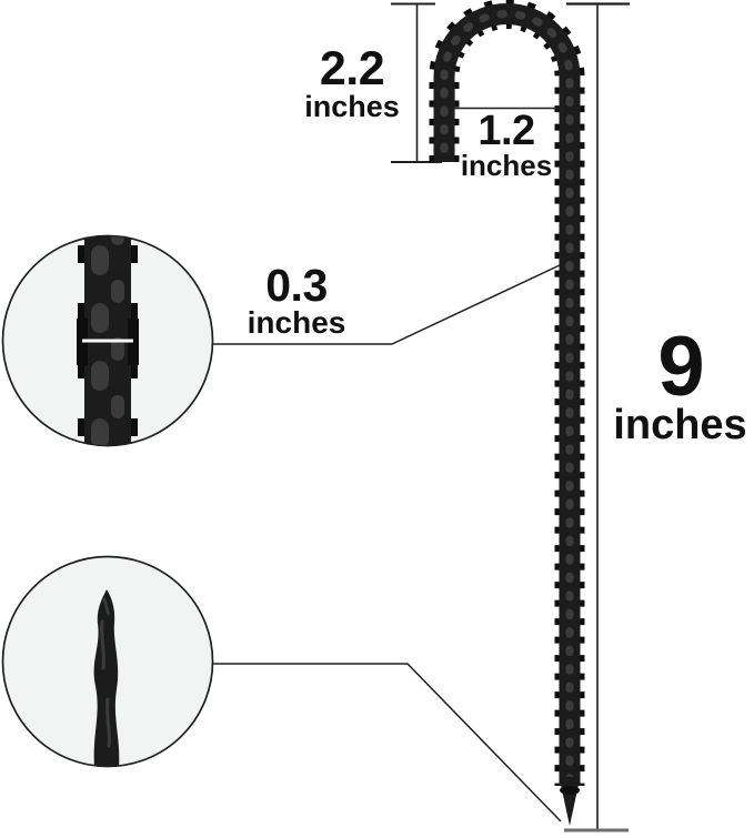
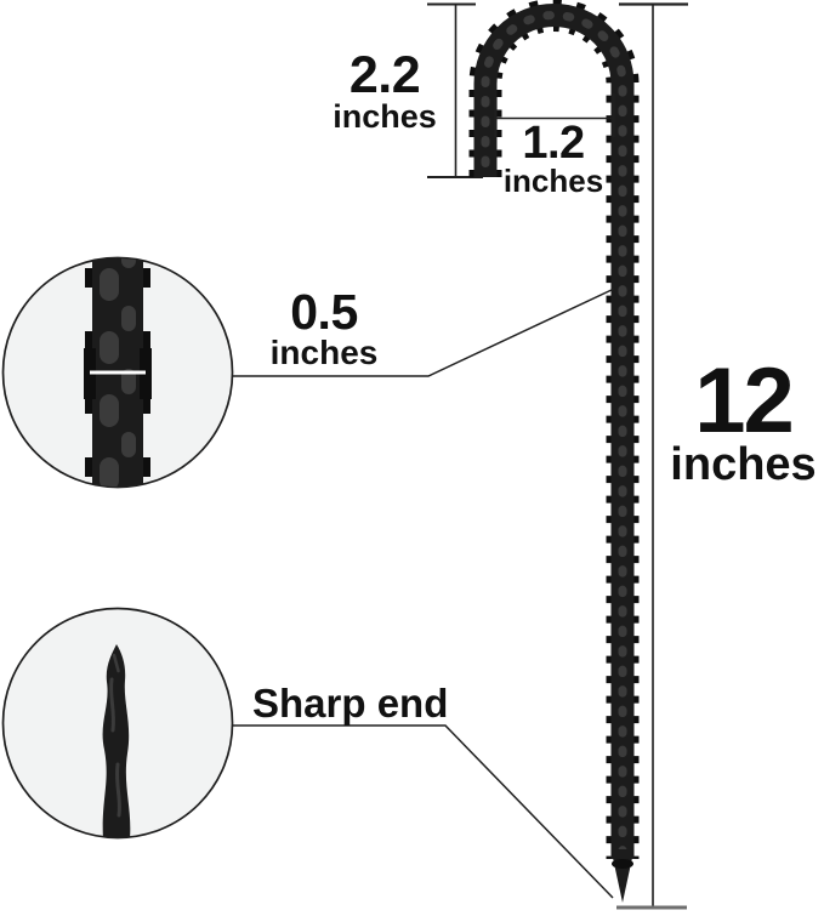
  2.2
  inches
  1.2
  inches
- 0.3
+ 0.5
  inches
- 9
+ 12
  inches
+ Sharp end
